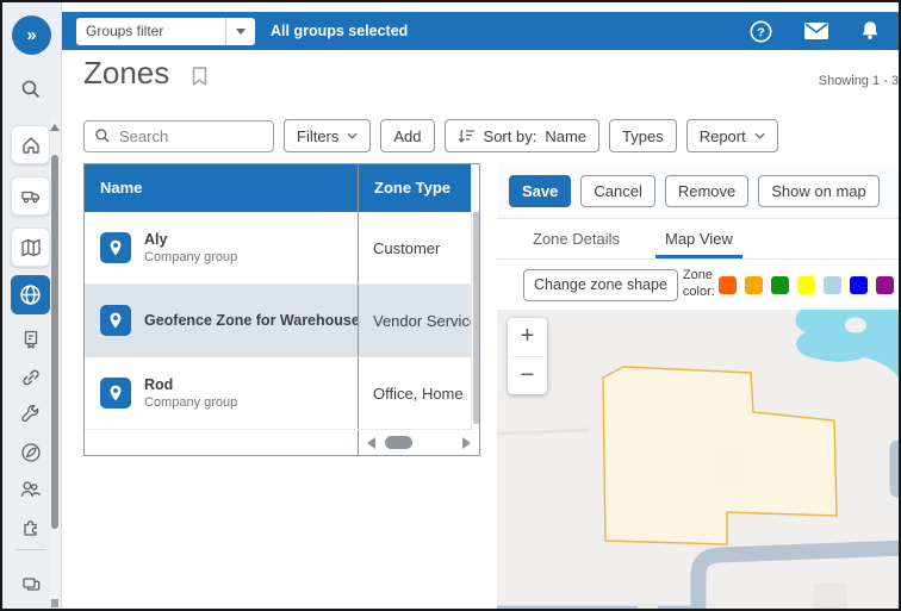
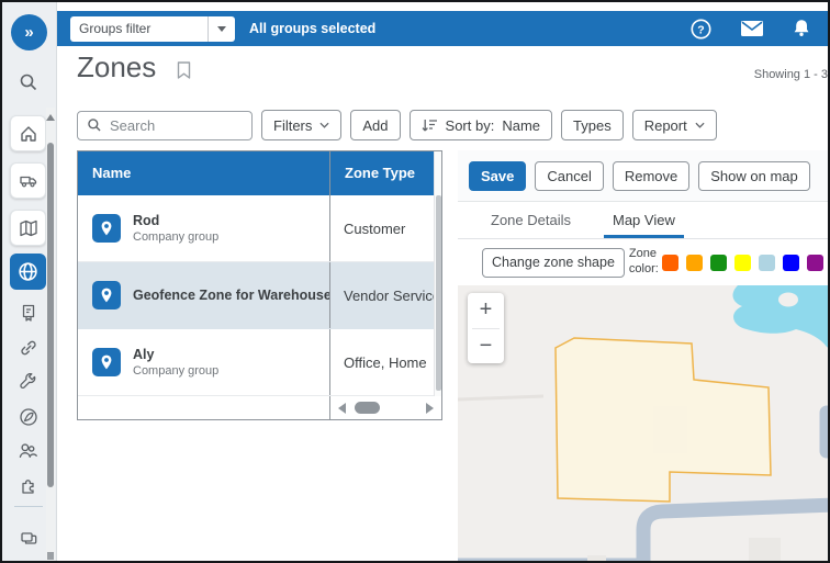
  »
  Groups filter
  All groups selected
  ?
  Zones
  Showing 1 - 3
  Search
  Filters
  Add
  Sort by:
  Name
  Types
  Report
  Name
  Zone Type
- Aly
+ Rod
  Company group
  Customer
  Geofence Zone for Warehouse
  Vendor Servic
- Rod
+ Aly
  Company group
  Office, Home
  Save
  Cancel
  Remove
  Show on map
  Zone Details
  Map View
  Change zone shape
  Zone color:
  +
  −
